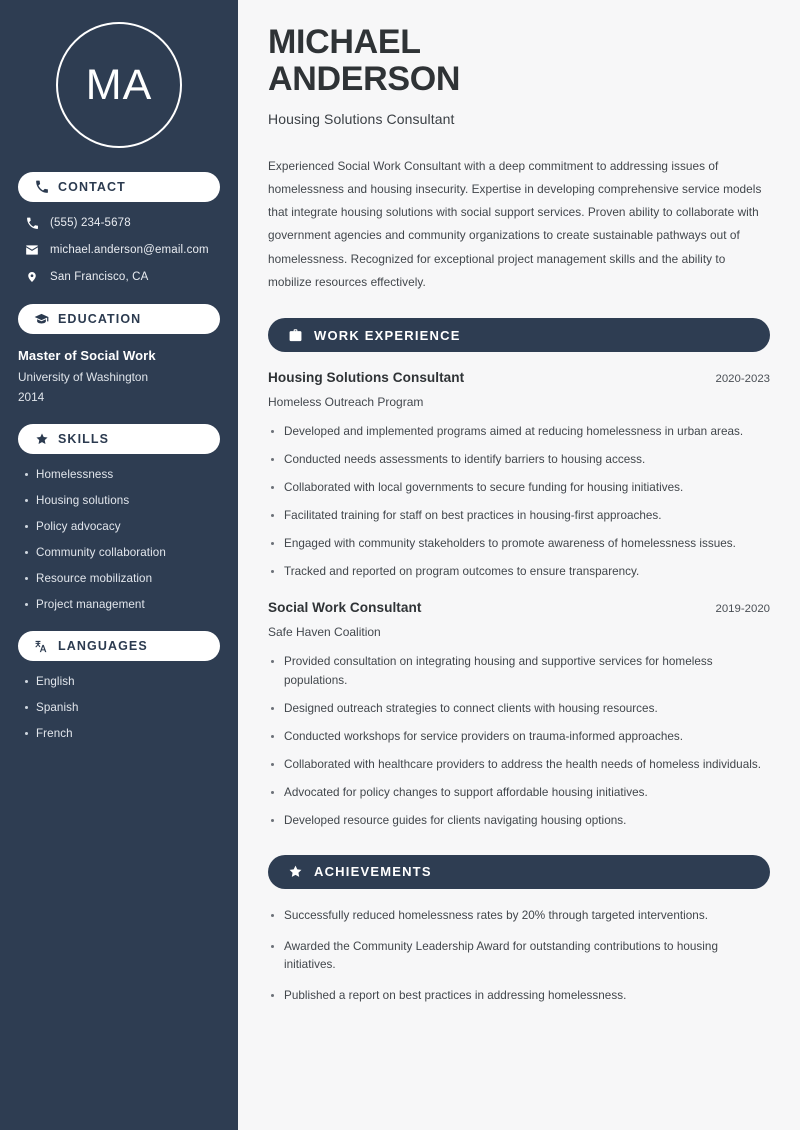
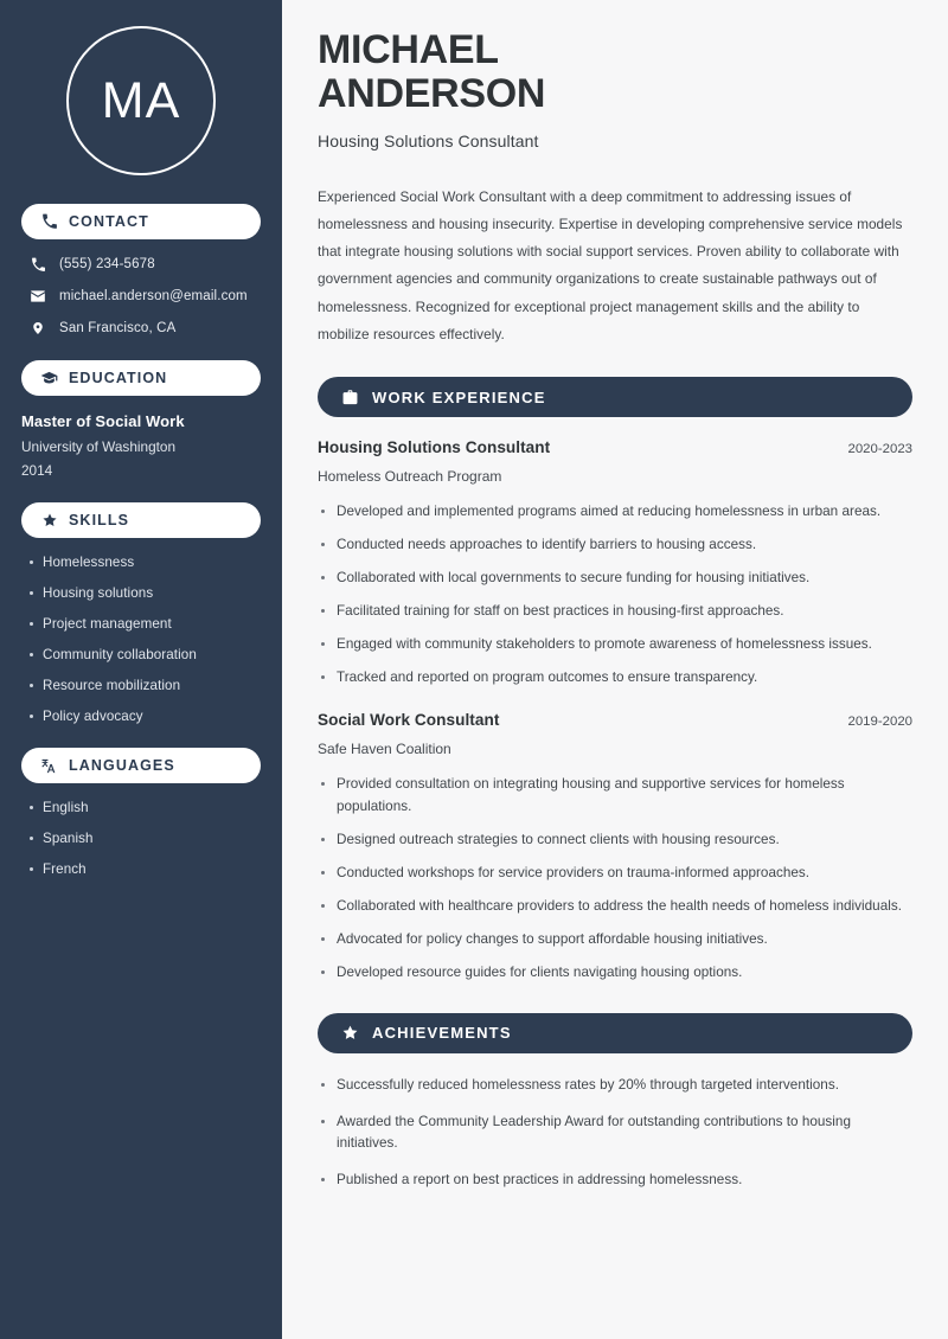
  MA
  CONTACT
  (555) 234-5678
  michael.anderson@email.com
  San Francisco, CA
  EDUCATION
  Master of Social Work
  University of Washington
  2014
  SKILLS
  Homelessness
  Housing solutions
- Policy advocacy
+ Project management
  Community collaboration
  Resource mobilization
- Project management
+ Policy advocacy
  LANGUAGES
  English
  Spanish
  French
  MICHAEL
  ANDERSON
  Housing Solutions Consultant
  Experienced Social Work Consultant with a deep commitment to addressing issues of homelessness and housing insecurity. Expertise in developing comprehensive service models that integrate housing solutions with social support services. Proven ability to collaborate with government agencies and community organizations to create sustainable pathways out of homelessness. Recognized for exceptional project management skills and the ability to mobilize resources effectively.
  WORK EXPERIENCE
  Housing Solutions Consultant
  2020-2023
  Homeless Outreach Program
  Developed and implemented programs aimed at reducing homelessness in urban areas.
- Conducted needs assessments to identify barriers to housing access.
+ Conducted needs approaches to identify barriers to housing access.
  Collaborated with local governments to secure funding for housing initiatives.
  Facilitated training for staff on best practices in housing-first approaches.
  Engaged with community stakeholders to promote awareness of homelessness issues.
  Tracked and reported on program outcomes to ensure transparency.
  Social Work Consultant
  2019-2020
  Safe Haven Coalition
  Provided consultation on integrating housing and supportive services for homeless populations.
  Designed outreach strategies to connect clients with housing resources.
  Conducted workshops for service providers on trauma-informed approaches.
  Collaborated with healthcare providers to address the health needs of homeless individuals.
  Advocated for policy changes to support affordable housing initiatives.
  Developed resource guides for clients navigating housing options.
  ACHIEVEMENTS
  Successfully reduced homelessness rates by 20% through targeted interventions.
  Awarded the Community Leadership Award for outstanding contributions to housing initiatives.
  Published a report on best practices in addressing homelessness.
